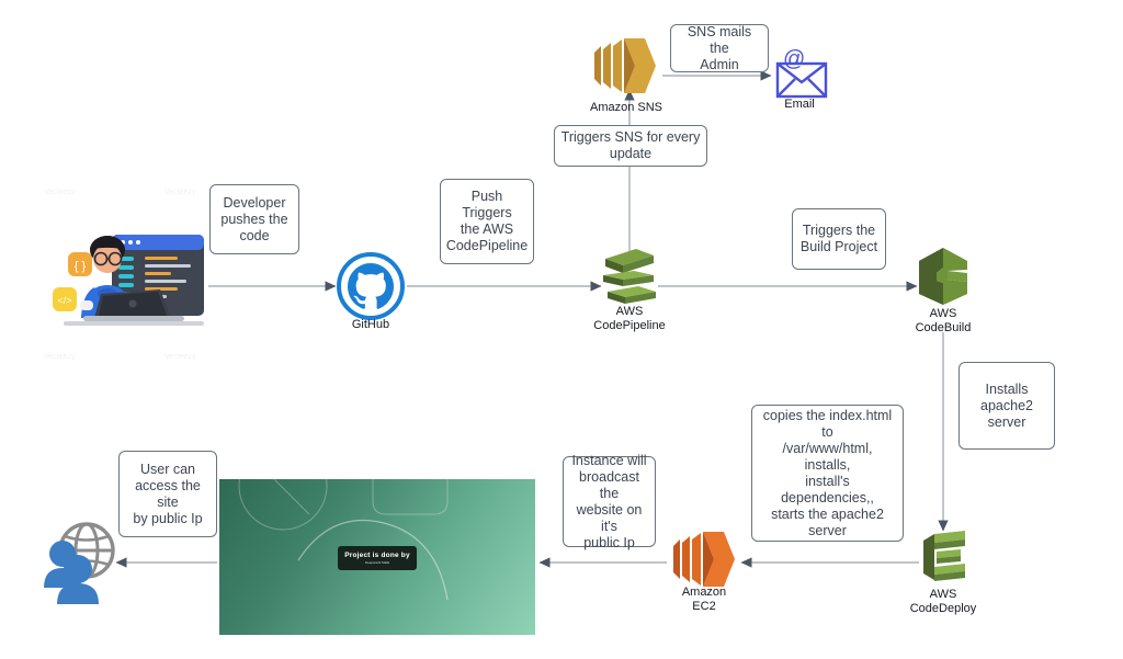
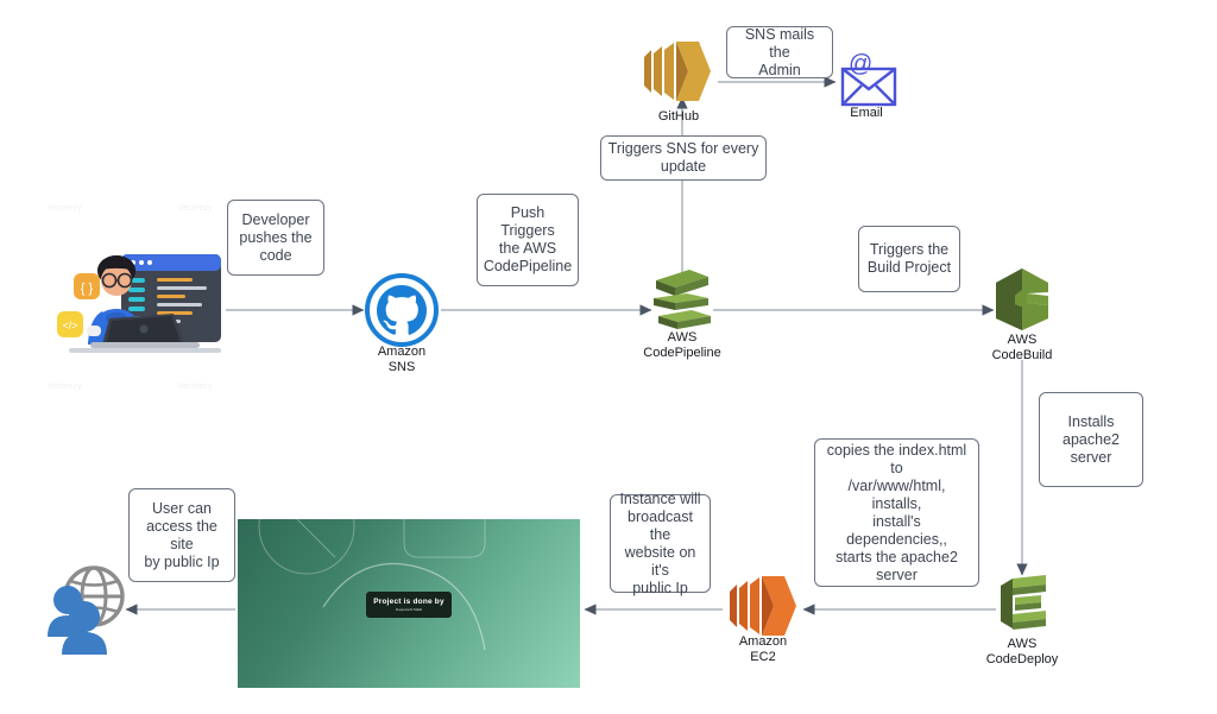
  { }
  </>
- GitHub
+ Amazon SNS
  AWS
  CodePipeline
- Amazon SNS
+ GitHub
  @
  Email
  AWS
  CodeBuild
  AWS
  CodeDeploy
  Amazon
  EC2
  Developer
  pushes the
  code
  Push Triggers
  the AWS
  CodePipeline
  Triggers SNS for every
  update
  SNS mails the
  Admin
  Triggers the
  Build Project
  Installs
  apache2
  server
  copies the index.html to
  /var/www/html,
  installs,
  install's dependencies,,
  starts the apache2
  server
  Instance will
  broadcast the
  website on it's
  public Ip
  User can
  access the site
  by public Ip
